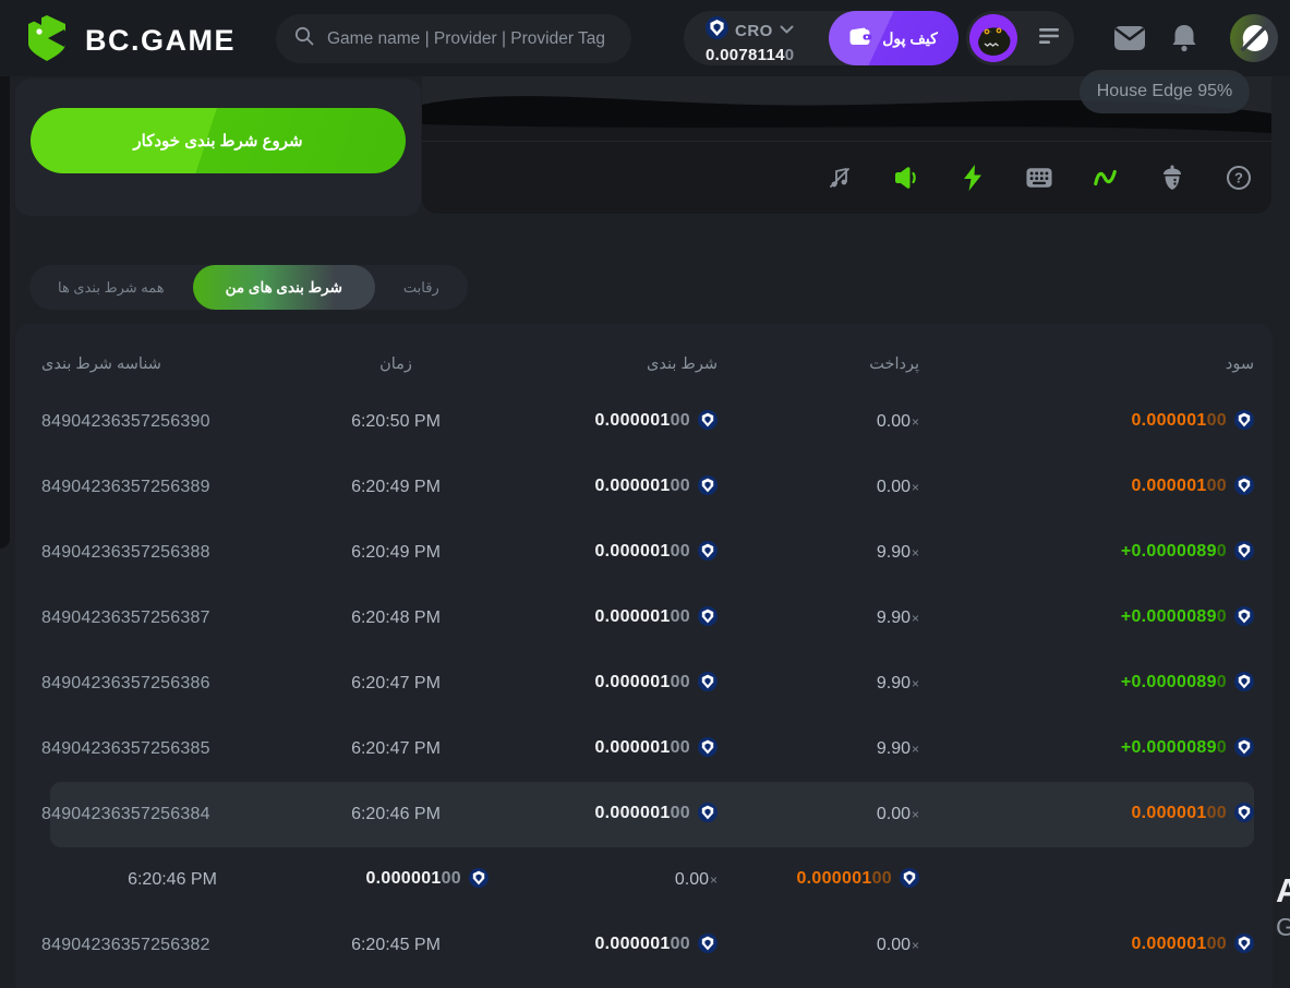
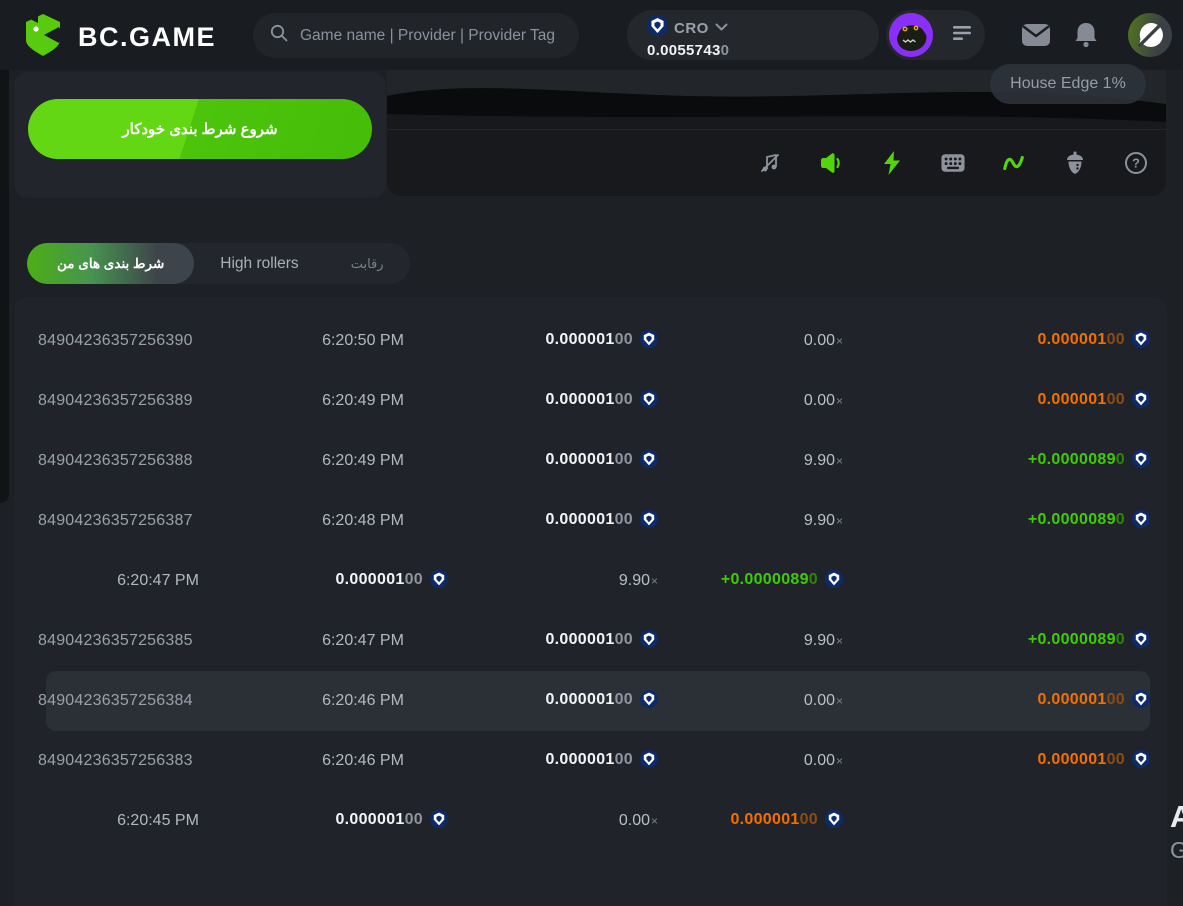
  BC.GAME
  Game name | Provider | Provider Tag
  CRO
- 0.00781140
+ 0.00557430
- کیف پول
  شروع شرط بندی خودکار
  ?
- House Edge 95%
+ House Edge 1%
- همه شرط بندی ها
  شرط بندی های من
+ High rollers
  رقابت
- شناسه شرط بندی
- زمان
- شرط بندی
- پرداخت
- سود
  84904236357256390
  6:20:50 PM
  0.00000100
  0.00×
  0.00000100
  84904236357256389
  6:20:49 PM
  0.00000100
  0.00×
  0.00000100
  84904236357256388
  6:20:49 PM
  0.00000100
  9.90×
  +0.00000890
  84904236357256387
  6:20:48 PM
  0.00000100
  9.90×
  +0.00000890
- 84904236357256386
  6:20:47 PM
  0.00000100
  9.90×
  +0.00000890
  84904236357256385
  6:20:47 PM
  0.00000100
  9.90×
  +0.00000890
  84904236357256384
  6:20:46 PM
  0.00000100
  0.00×
  0.00000100
+ 84904236357256383
  6:20:46 PM
  0.00000100
  0.00×
  0.00000100
- 84904236357256382
  6:20:45 PM
  0.00000100
  0.00×
  0.00000100
  A
  G
